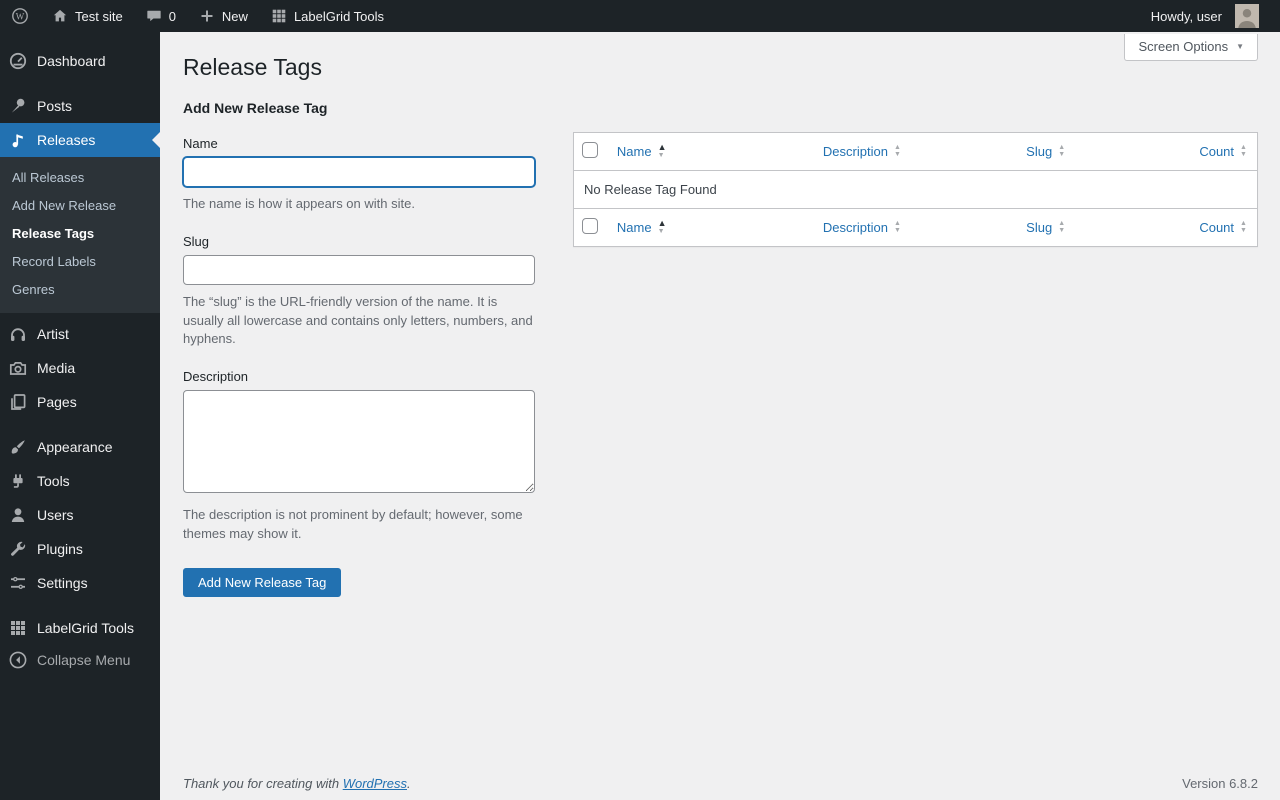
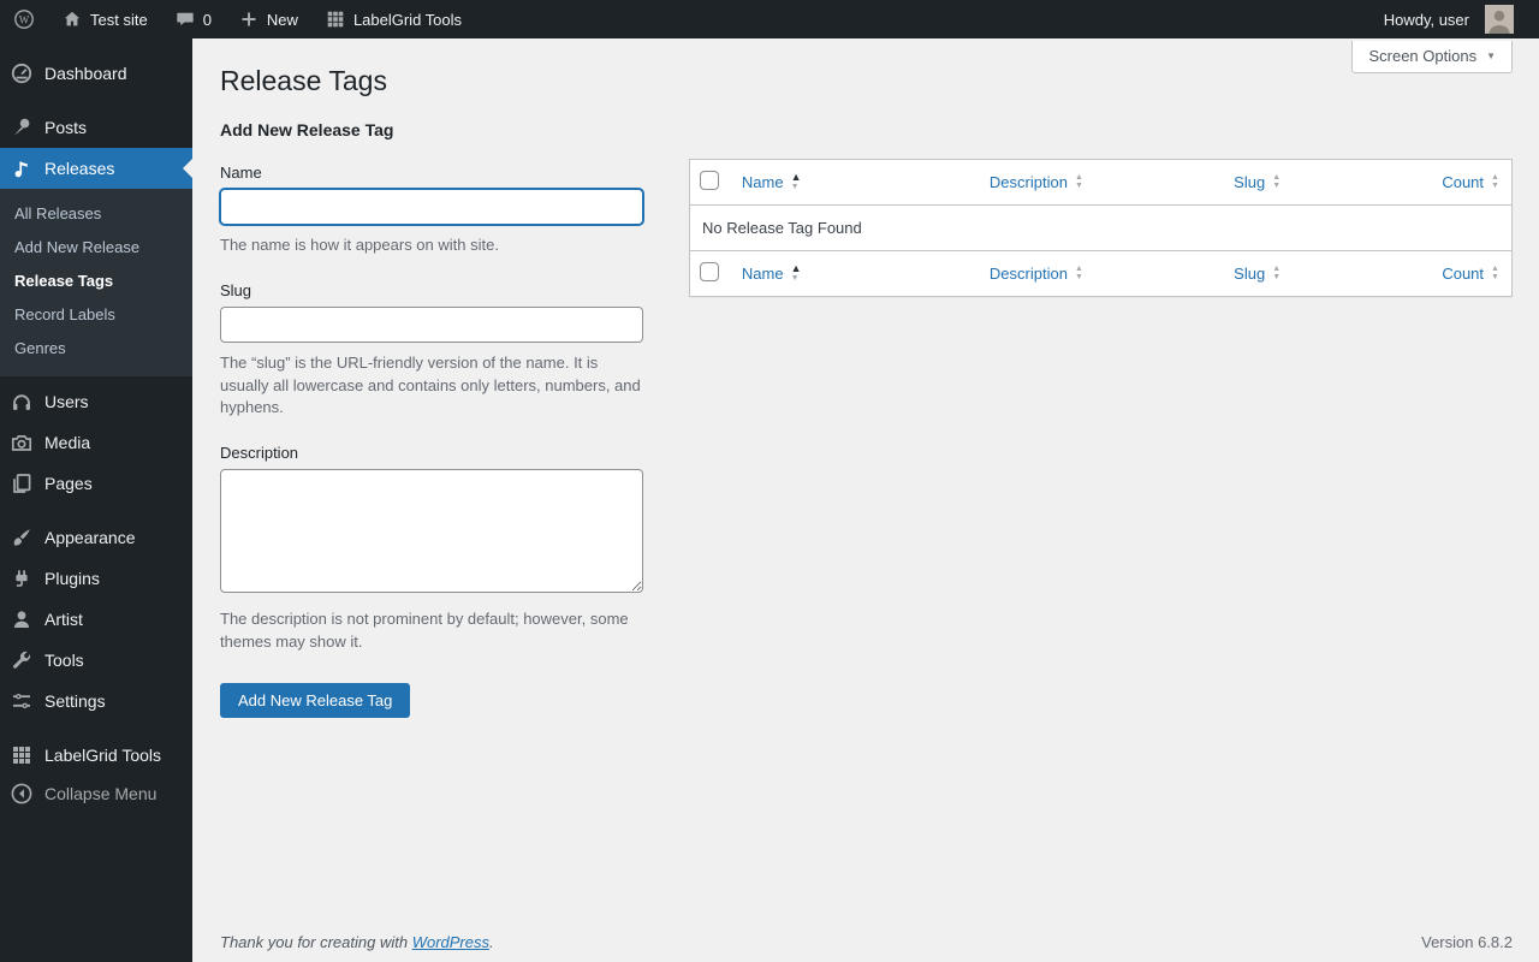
  W
  Test site
  0
  New
  LabelGrid Tools
  Howdy, user
  Dashboard
  Posts
  Releases
  All Releases
  Add New Release
  Release Tags
  Record Labels
  Genres
- Artist
+ Users
  Media
  Pages
  Appearance
- Tools
+ Plugins
- Users
+ Artist
- Plugins
+ Tools
  Settings
  LabelGrid Tools
  Collapse Menu
  Screen Options
  ▼
  Release Tags
  Add New Release Tag
  Name
  The name is how it appears on with site.
  Slug
  The “slug” is the URL-friendly version of the name. It is usually all lowercase and contains only letters, numbers, and hyphens.
  Description
  The description is not prominent by default; however, some themes may show it.
  Add New Release Tag
  	Name ▲	Description	Slug	Count
  No Release Tag Found
  	Name ▲	Description	Slug	Count
  Thank you for creating with WordPress.
  Version 6.8.2
